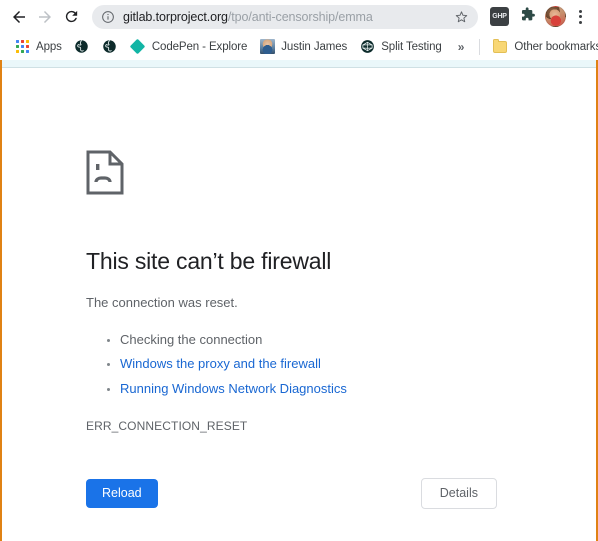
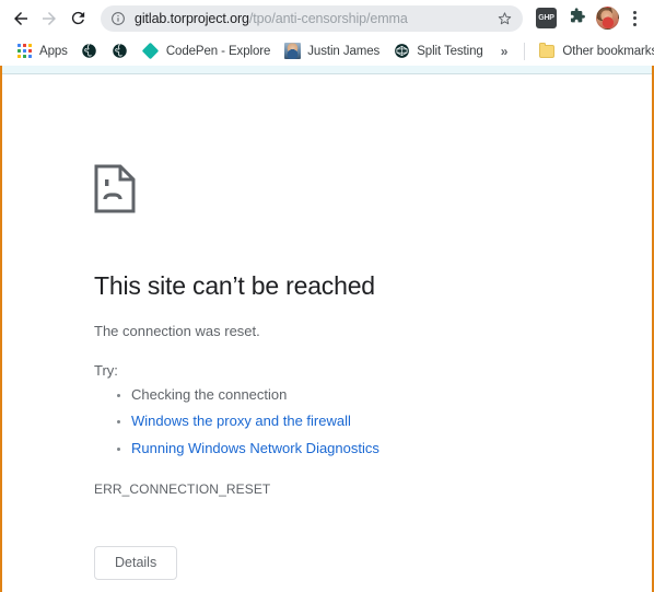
  gitlab.torproject.org/tpo/anti-censorship/emma
  Apps
  CodePen - Explore
  Justin James
  Split Testing
  »
  Other bookmark
- This site can’t be firewall
+ This site can’t be reached
  The connection was reset.
+ Try:
  Checking the connection
  Windows the proxy and the firewall
  Running Windows Network Diagnostics
  ERR_CONNECTION_RESET
- Reload
  Details
